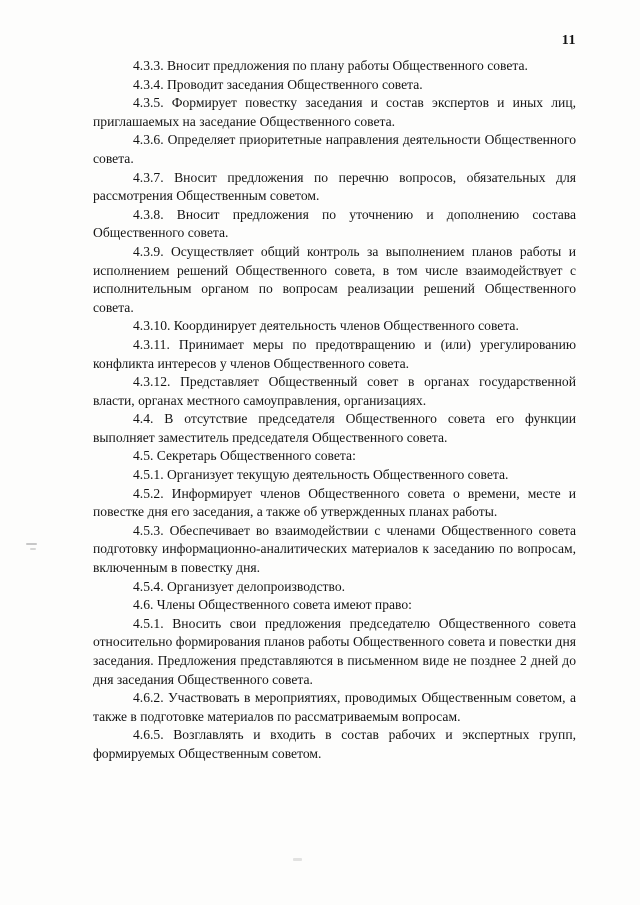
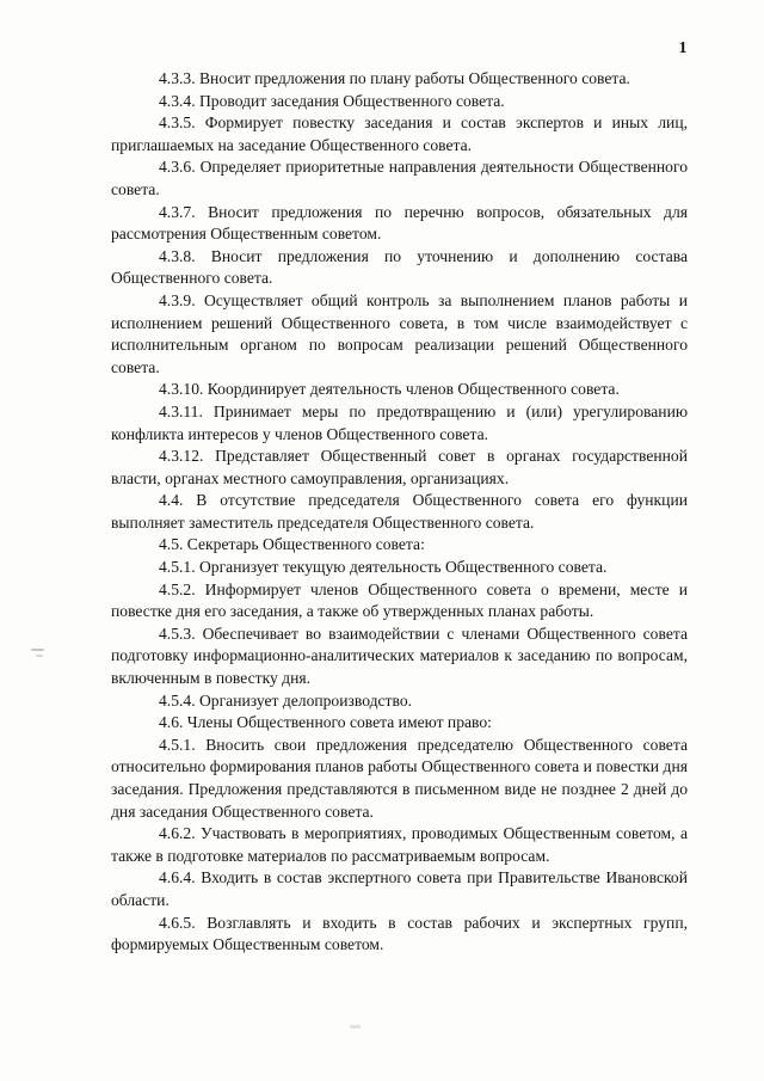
- 11
+ 1
  4.3.3. Вносит предложения по плану работы Общественного совета.
  4.3.4. Проводит заседания Общественного совета.
  4.3.5. Формирует повестку заседания и состав экспертов и иных лиц, приглашаемых на заседание Общественного совета.
  4.3.6. Определяет приоритетные направления деятельности Общественного совета.
  4.3.7. Вносит предложения по перечню вопросов, обязательных для рассмотрения Общественным советом.
  4.3.8. Вносит предложения по уточнению и дополнению состава Общественного совета.
  4.3.9. Осуществляет общий контроль за выполнением планов работы и исполнением решений Общественного совета, в том числе взаимодействует с исполнительным органом по вопросам реализации решений Общественного совета.
  4.3.10. Координирует деятельность членов Общественного совета.
  4.3.11. Принимает меры по предотвращению и (или) урегулированию конфликта интересов у членов Общественного совета.
  4.3.12. Представляет Общественный совет в органах государственной власти, органах местного самоуправления, организациях.
  4.4. В отсутствие председателя Общественного совета его функции выполняет заместитель председателя Общественного совета.
  4.5. Секретарь Общественного совета:
  4.5.1. Организует текущую деятельность Общественного совета.
  4.5.2. Информирует членов Общественного совета о времени, месте и повестке дня его заседания, а также об утвержденных планах работы.
  4.5.3. Обеспечивает во взаимодействии с членами Общественного совета подготовку информационно-аналитических материалов к заседанию по вопросам, включенным в повестку дня.
  4.5.4. Организует делопроизводство.
  4.6. Члены Общественного совета имеют право:
  4.5.1. Вносить свои предложения председателю Общественного совета относительно формирования планов работы Общественного совета и повестки дня заседания. Предложения представляются в письменном виде не позднее 2 дней до дня заседания Общественного совета.
  4.6.2. Участвовать в мероприятиях, проводимых Общественным советом, а также в подготовке материалов по рассматриваемым вопросам.
+ 4.6.4. Входить в состав экспертного совета при Правительстве Ивановской области.
  4.6.5. Возглавлять и входить в состав рабочих и экспертных групп, формируемых Общественным советом.
